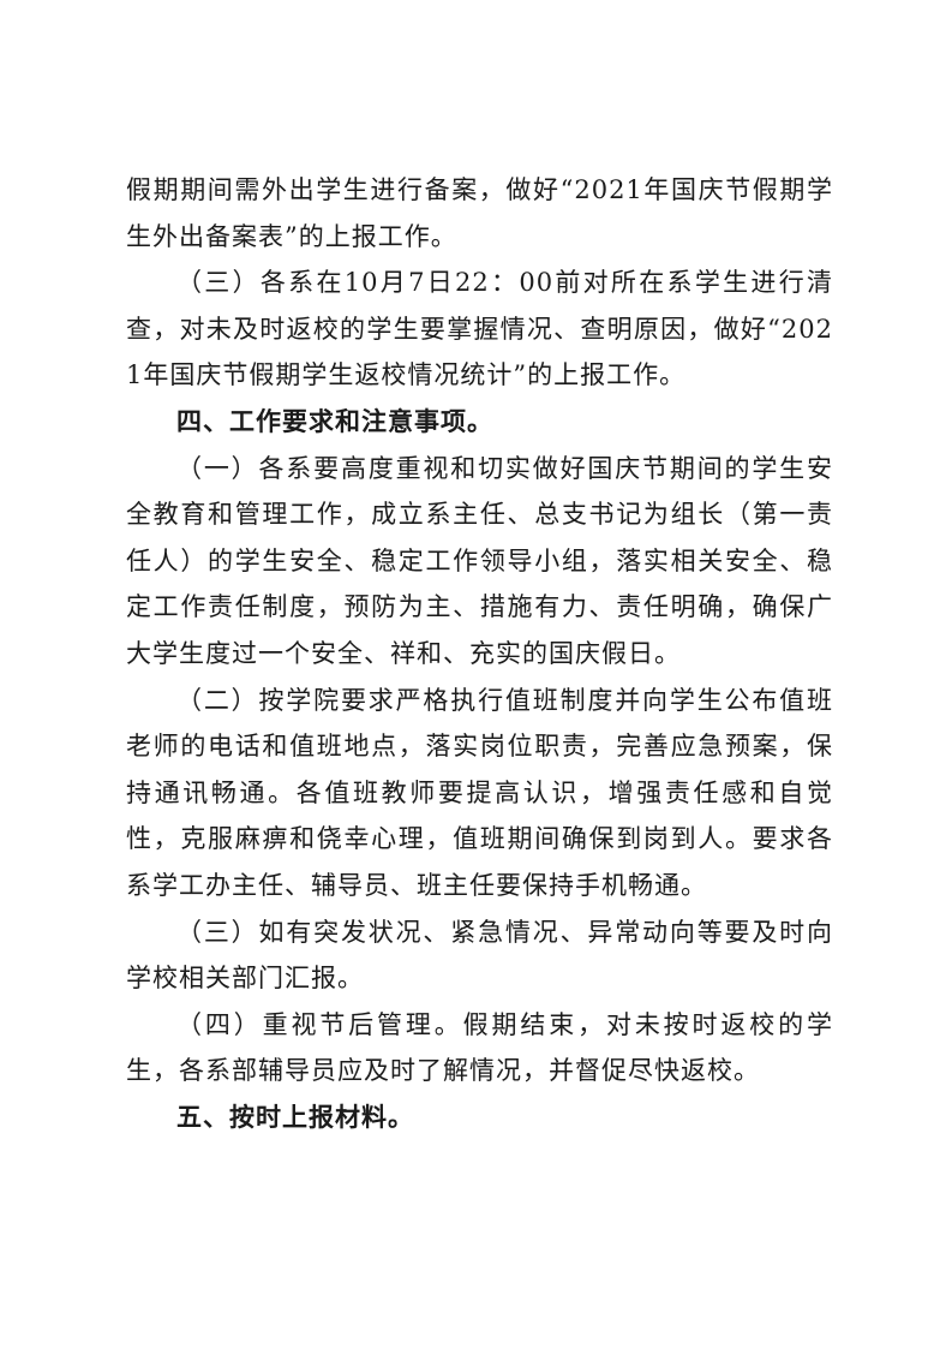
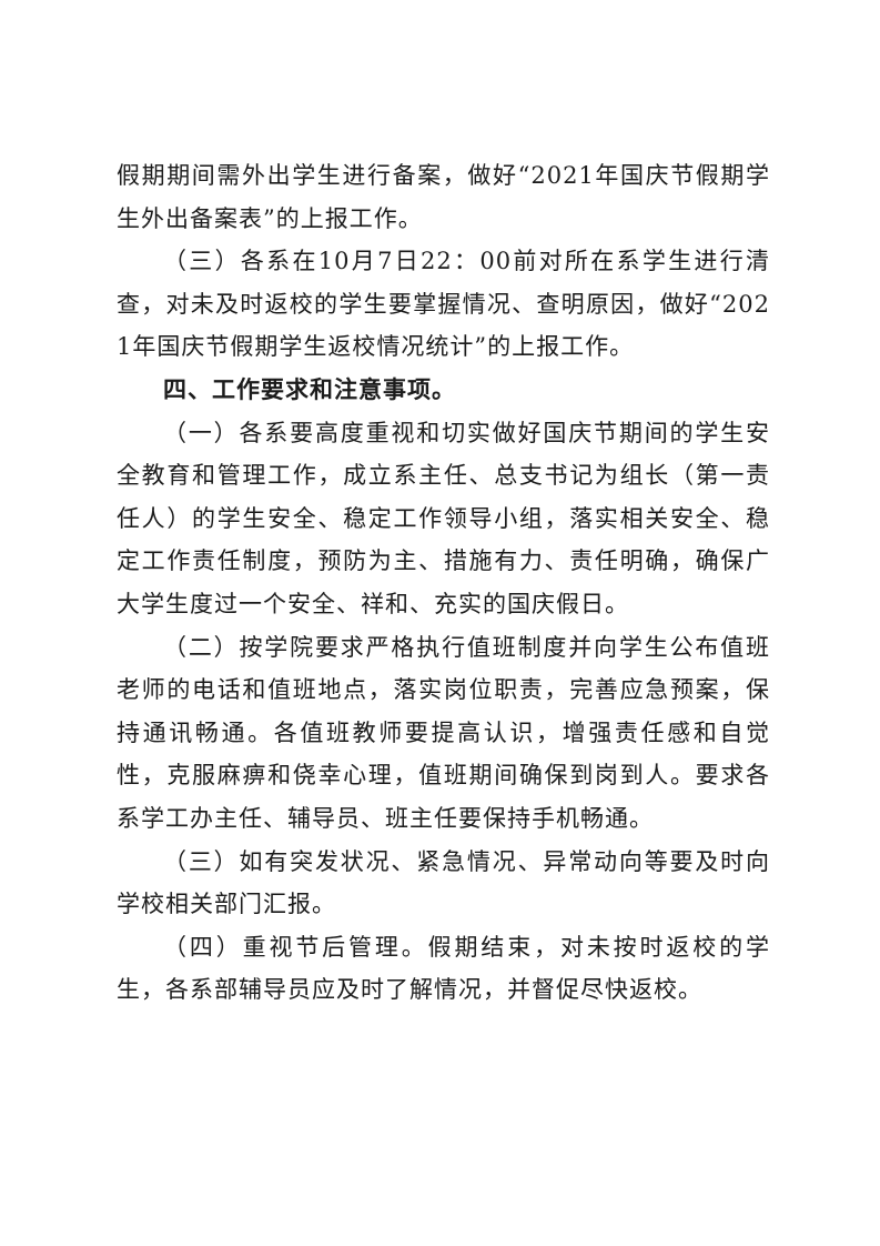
  假期期间需外出学生进行备案，做好“2021年国庆节假期学生外出备案表”的上报工作。
  （三）各系在10月7日22：00前对所在系学生进行清查，对未及时返校的学生要掌握情况、查明原因，做好“2021年国庆节假期学生返校情况统计”的上报工作。
  四、工作要求和注意事项。
  （一）各系要高度重视和切实做好国庆节期间的学生安全教育和管理工作，成立系主任、总支书记为组长（第一责任人）的学生安全、稳定工作领导小组，落实相关安全、稳定工作责任制度，预防为主、措施有力、责任明确，确保广大学生度过一个安全、祥和、充实的国庆假日。
  （二）按学院要求严格执行值班制度并向学生公布值班老师的电话和值班地点，落实岗位职责，完善应急预案，保持通讯畅通。各值班教师要提高认识，增强责任感和自觉性，克服麻痹和侥幸心理，值班期间确保到岗到人。要求各系学工办主任、辅导员、班主任要保持手机畅通。
  （三）如有突发状况、紧急情况、异常动向等要及时向学校相关部门汇报。
  （四）重视节后管理。假期结束，对未按时返校的学生，各系部辅导员应及时了解情况，并督促尽快返校。
- 五、按时上报材料。
